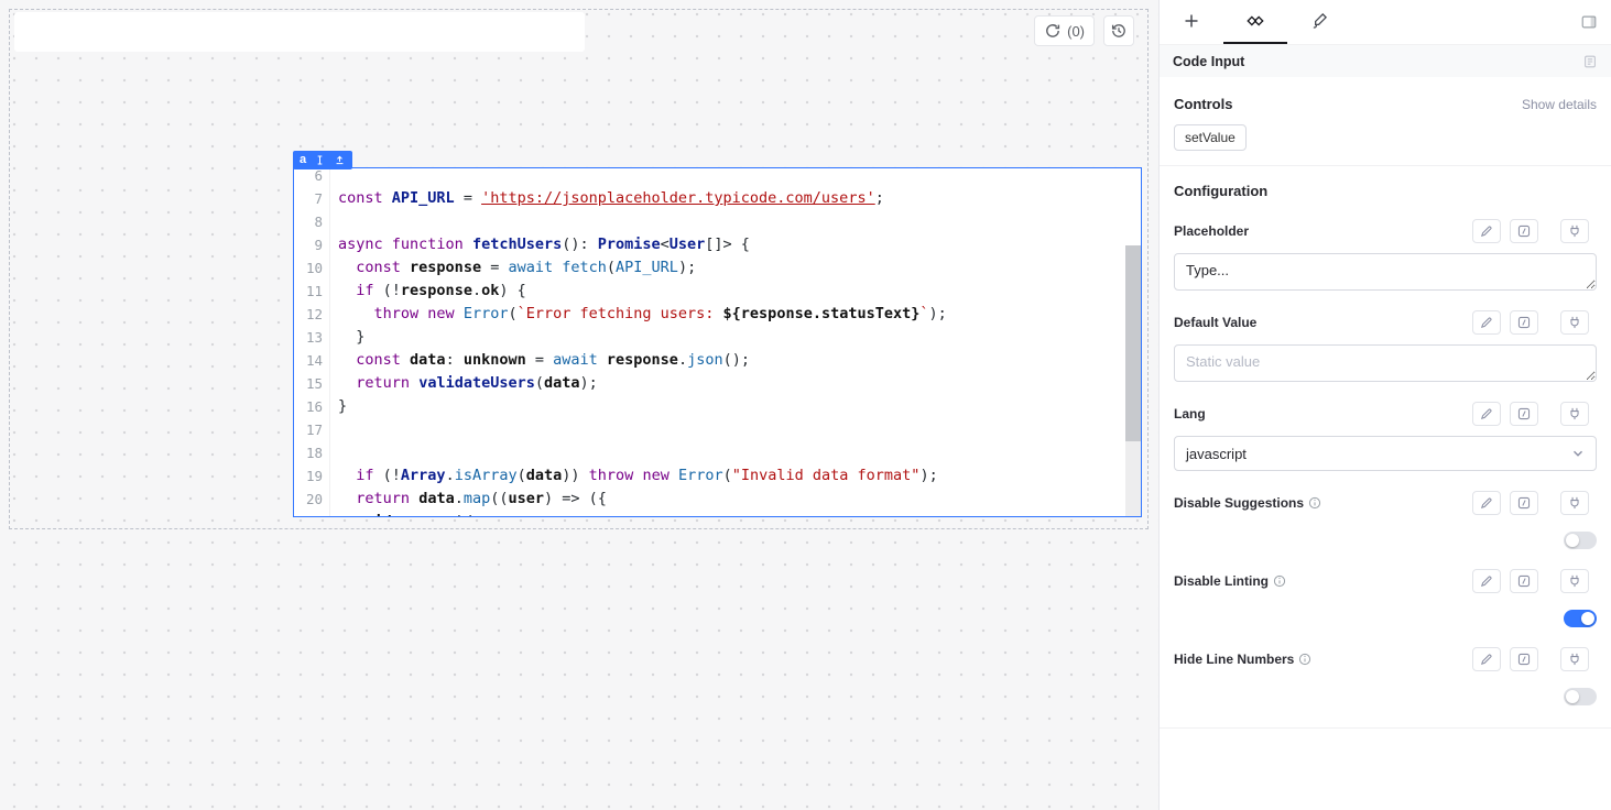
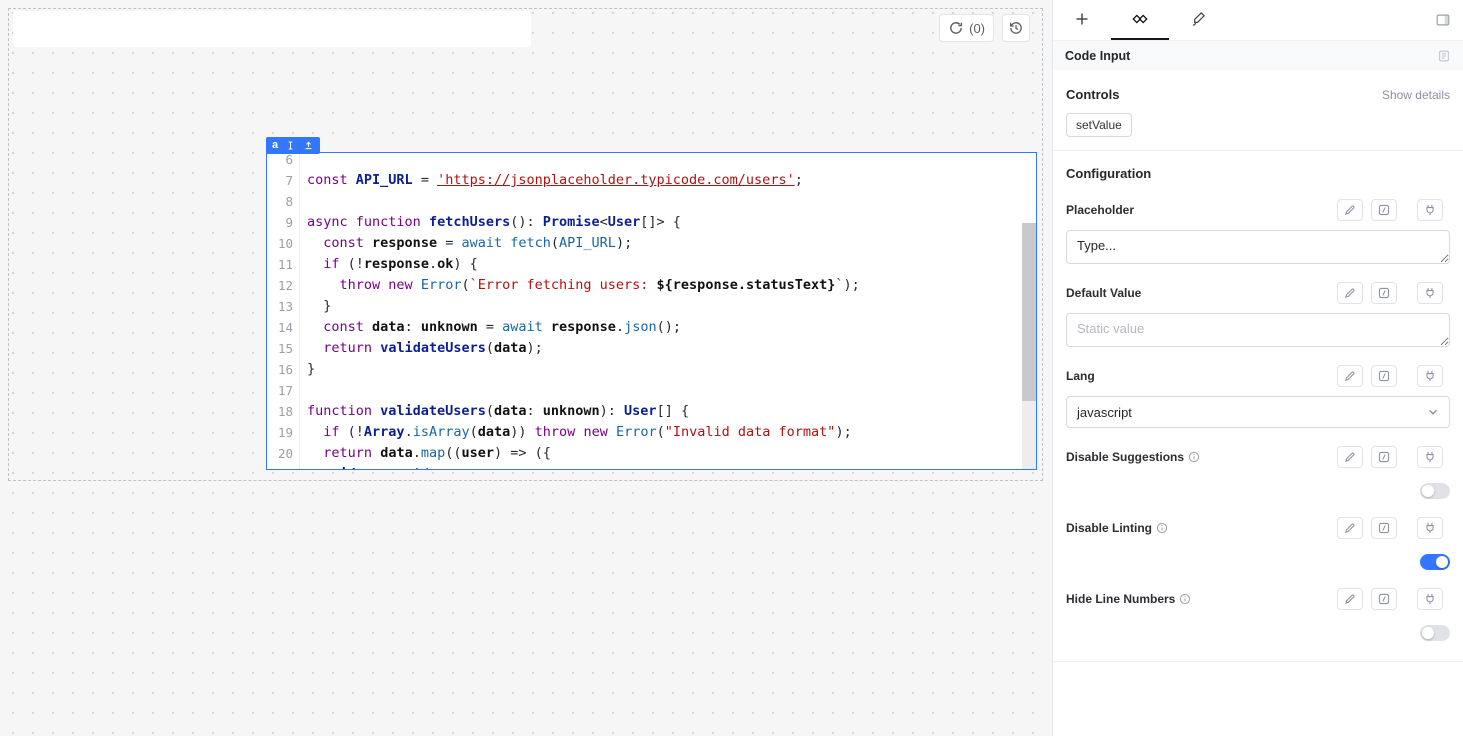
  (0)
  a
  6
  7
  const API_URL = 'https://jsonplaceholder.typicode.com/users';
  8
  9
  async function fetchUsers(): Promise<User[]> {
  10
  const response = await fetch(API_URL);
  11
  if (!response.ok) {
  12
  throw new Error(`Error fetching users: ${response.statusText}`);
  13
  }
  14
  const data: unknown = await response.json();
  15
  return validateUsers(data);
  16
  }
  17
  18
+ function validateUsers(data: unknown): User[] {
  19
  if (!Array.isArray(data)) throw new Error("Invalid data format");
  20
  return data.map((user) => ({
  Code Input
  Controls
  Show details
  setValue
  Configuration
  Placeholder
  Type...
  Default Value
  Static value
  Lang
  javascript
  Disable Suggestions
  Disable Linting
  Hide Line Numbers
